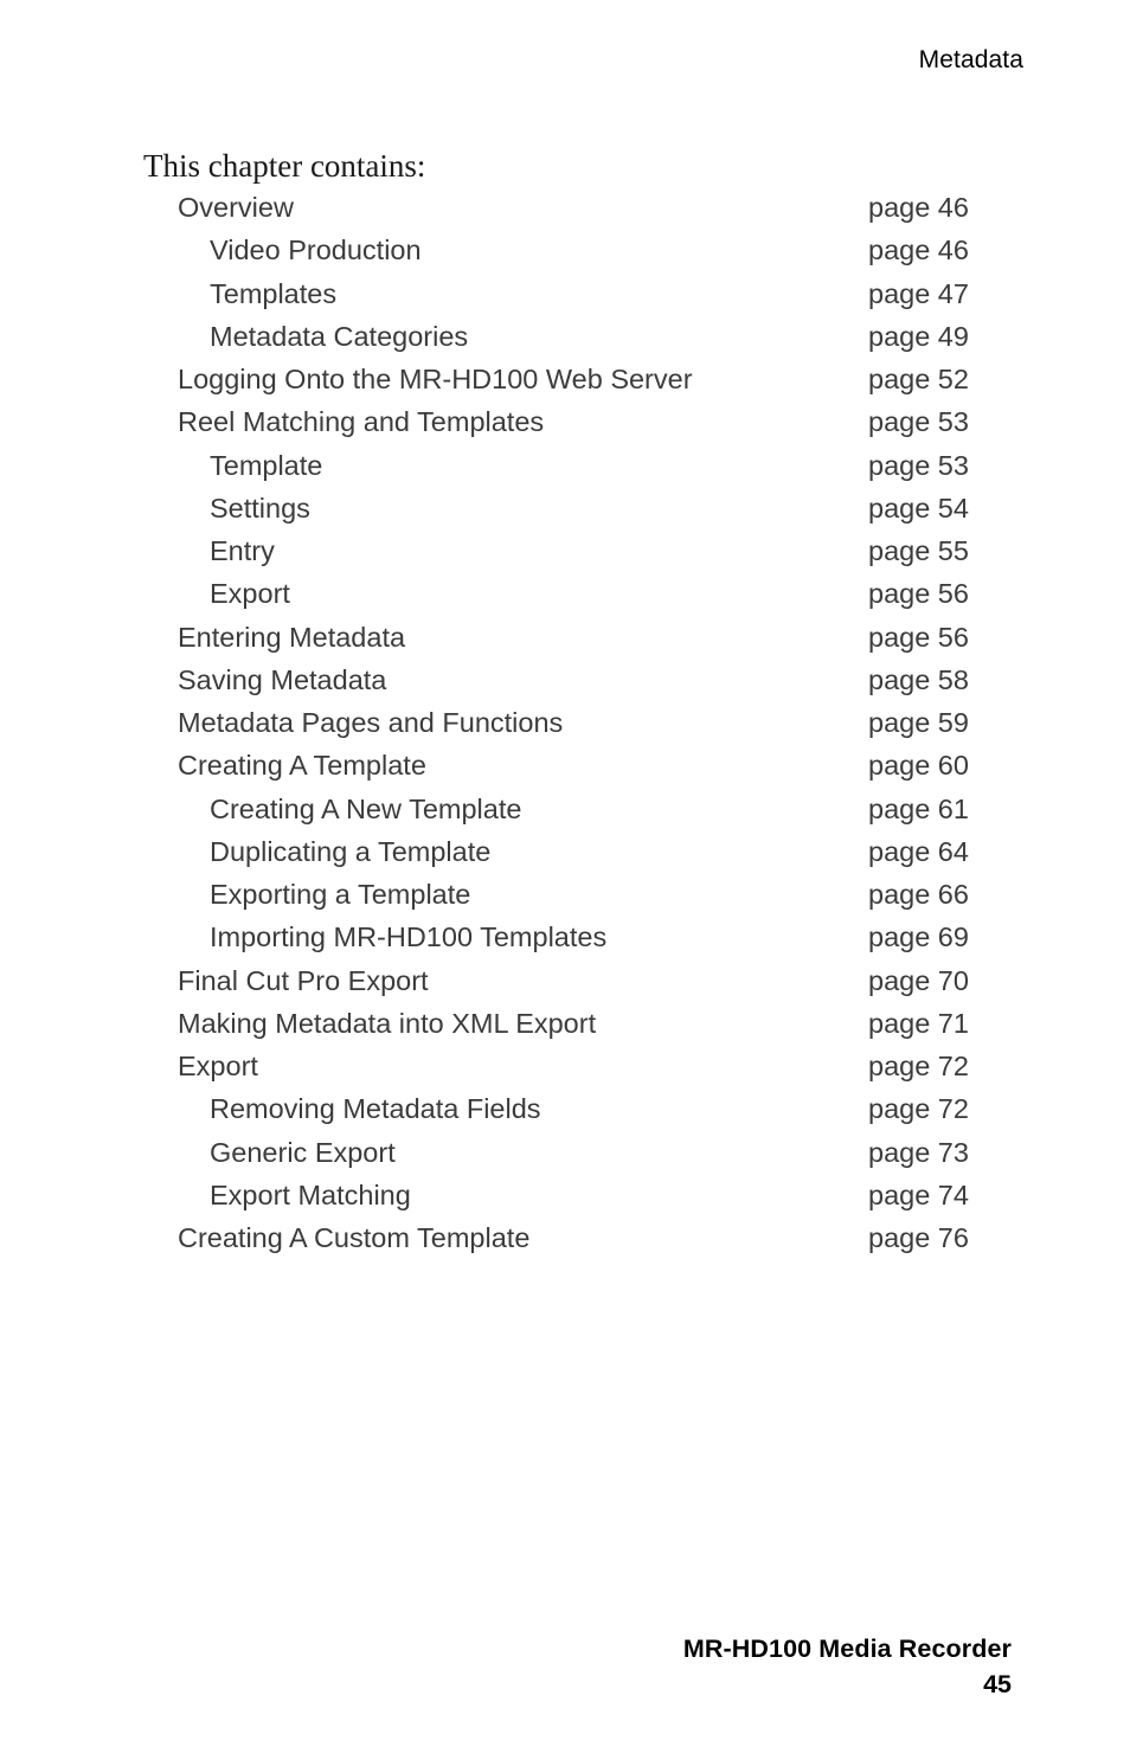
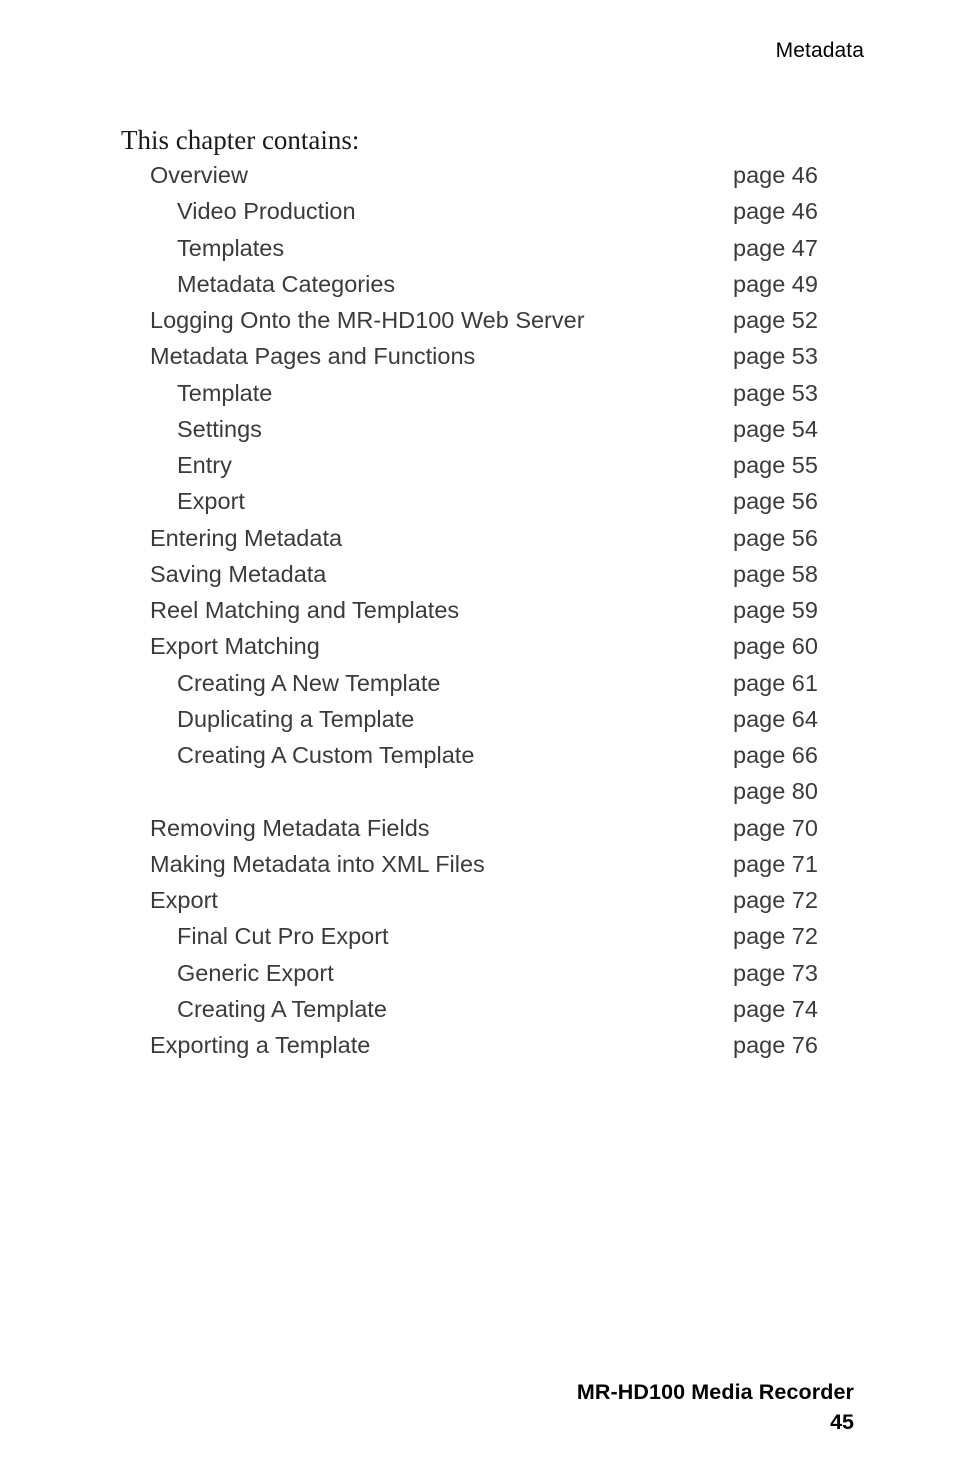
  Metadata
  This chapter contains:
  Overview
  page 46
  Video Production
  page 46
  Templates
  page 47
  Metadata Categories
  page 49
  Logging Onto the MR-HD100 Web Server
  page 52
- Reel Matching and Templates
+ Metadata Pages and Functions
  page 53
  Template
  page 53
  Settings
  page 54
  Entry
  page 55
  Export
  page 56
  Entering Metadata
  page 56
  Saving Metadata
  page 58
- Metadata Pages and Functions
+ Reel Matching and Templates
  page 59
- Creating A Template
+ Export Matching
  page 60
  Creating A New Template
  page 61
  Duplicating a Template
  page 64
- Exporting a Template
+ Creating A Custom Template
  page 66
- Importing MR-HD100 Templates
- page 69
+ page 80
- Final Cut Pro Export
+ Removing Metadata Fields
  page 70
- Making Metadata into XML Export
+ Making Metadata into XML Files
  page 71
  Export
  page 72
- Removing Metadata Fields
+ Final Cut Pro Export
  page 72
  Generic Export
  page 73
- Export Matching
+ Creating A Template
  page 74
- Creating A Custom Template
+ Exporting a Template
  page 76
  MR-HD100 Media Recorder
  45
